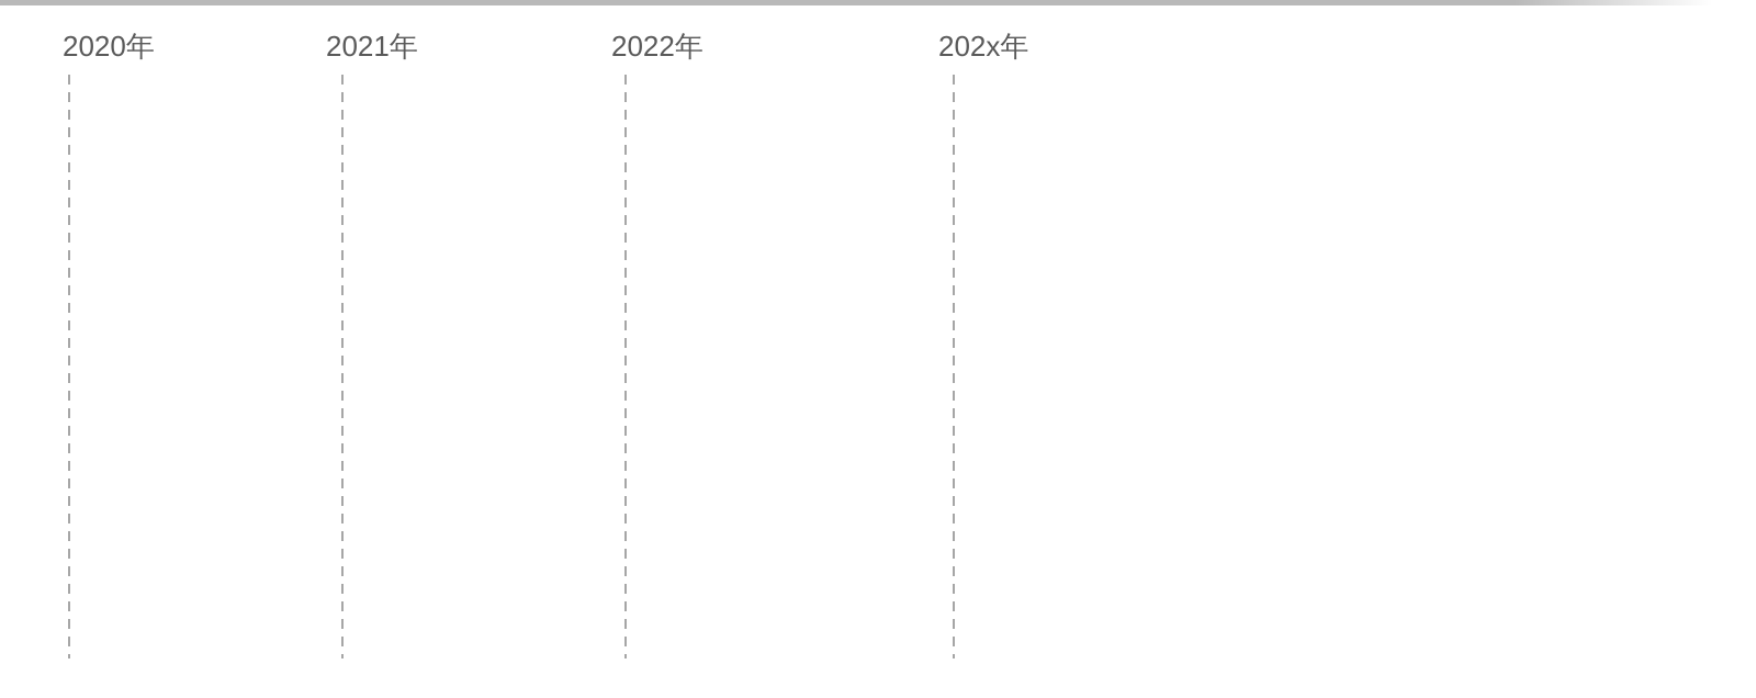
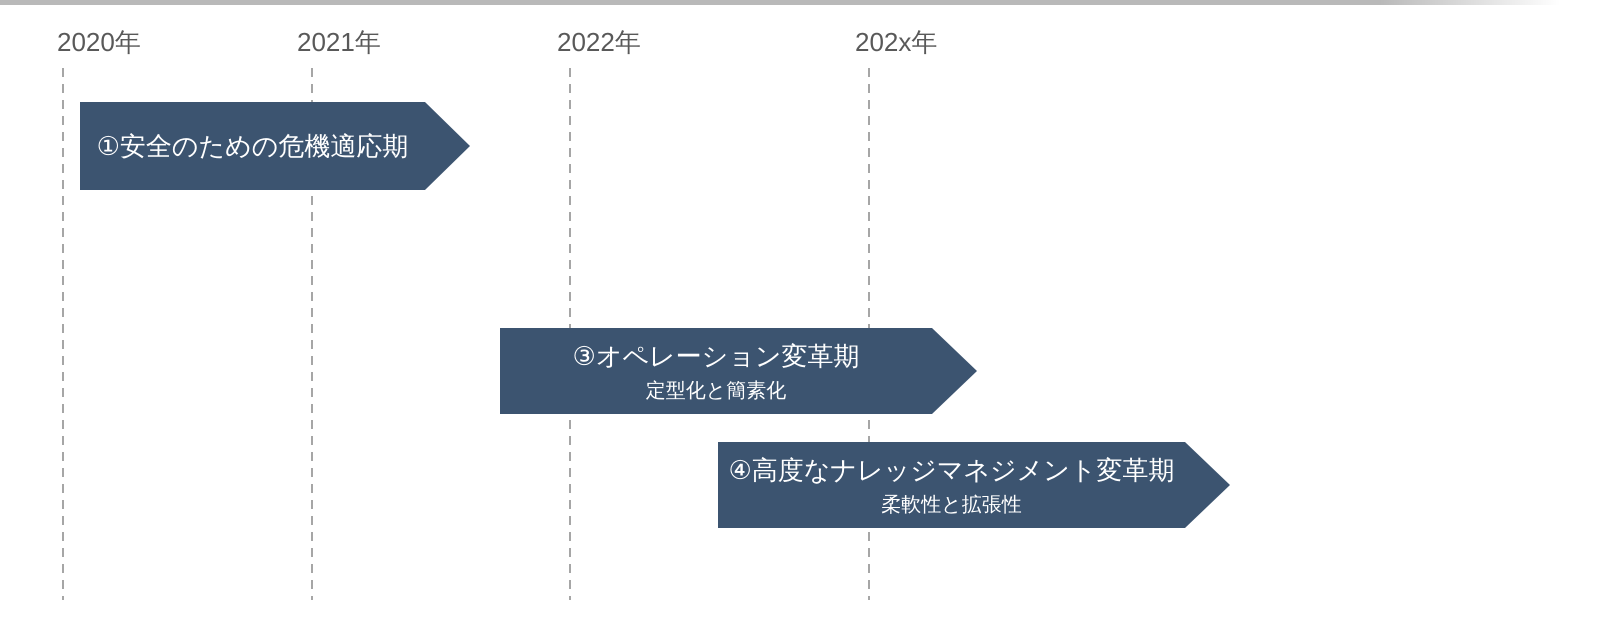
  2020年
  2021年
  2022年
  202x年
+ ①安全のための危機適応期
+ ③オペレーション変革期
+ 定型化と簡素化
+ ④高度なナレッジマネジメント変革期
+ 柔軟性と拡張性
